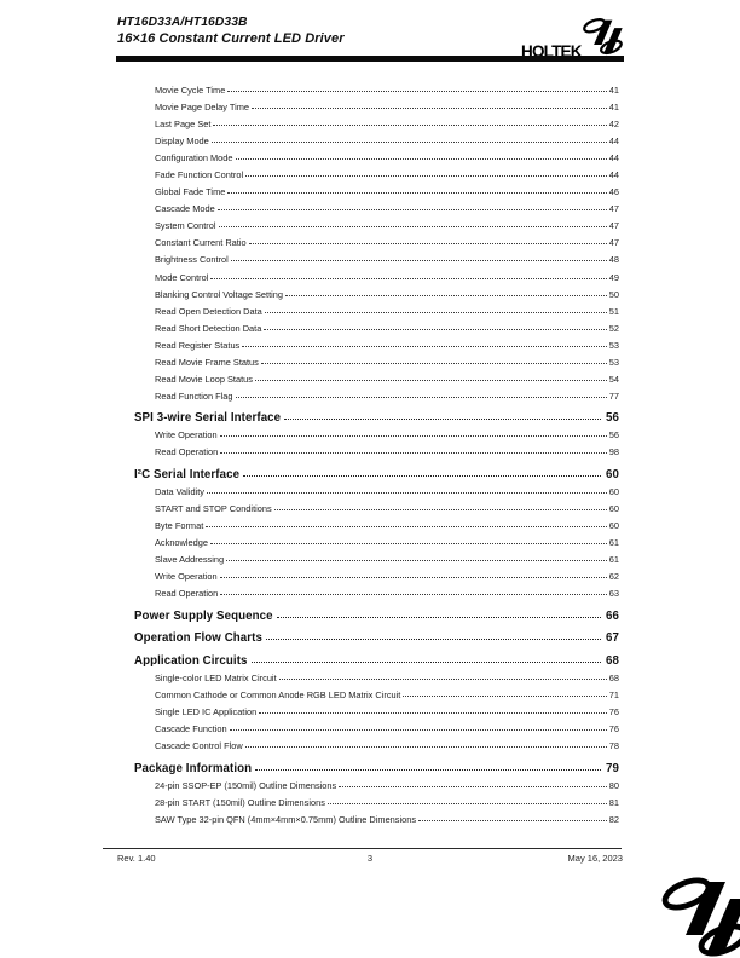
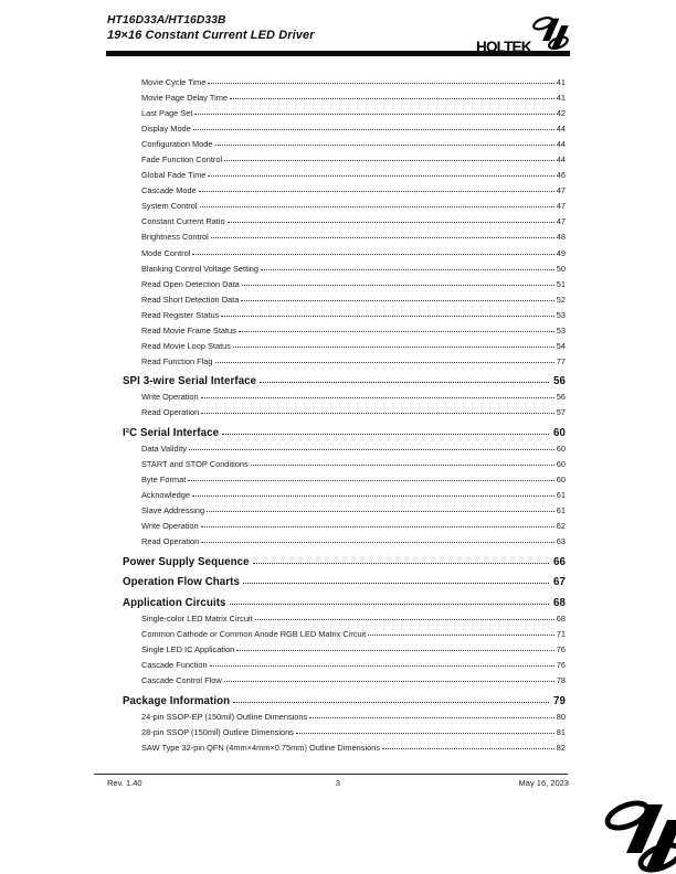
  HT16D33A/HT16D33B
- 16×16 Constant Current LED Driver
+ 19×16 Constant Current LED Driver
  HOLTEK
  Movie Cycle Time
  41
  Movie Page Delay Time
  41
  Last Page Set
  42
  Display Mode
  44
  Configuration Mode
  44
  Fade Function Control
  44
  Global Fade Time
  46
  Cascade Mode
  47
  System Control
  47
  Constant Current Ratio
  47
  Brightness Control
  48
  Mode Control
  49
  Blanking Control Voltage Setting
  50
  Read Open Detection Data
  51
  Read Short Detection Data
  52
  Read Register Status
  53
  Read Movie Frame Status
  53
  Read Movie Loop Status
  54
  Read Function Flag
  77
  SPI 3-wire Serial Interface
  56
  Write Operation
  56
  Read Operation
- 98
+ 57
  I²C Serial Interface
  60
  Data Validity
  60
  START and STOP Conditions
  60
  Byte Format
  60
  Acknowledge
  61
  Slave Addressing
  61
  Write Operation
  62
  Read Operation
  63
  Power Supply Sequence
  66
  Operation Flow Charts
  67
  Application Circuits
  68
  Single-color LED Matrix Circuit
  68
  Common Cathode or Common Anode RGB LED Matrix Circuit
  71
  Single LED IC Application
  76
  Cascade Function
  76
  Cascade Control Flow
  78
  Package Information
  79
  24-pin SSOP-EP (150mil) Outline Dimensions
  80
- 28-pin START (150mil) Outline Dimensions
+ 28-pin SSOP (150mil) Outline Dimensions
  81
  SAW Type 32-pin QFN (4mm×4mm×0.75mm) Outline Dimensions
  82
  Rev. 1.40
  3
  May 16, 2023
